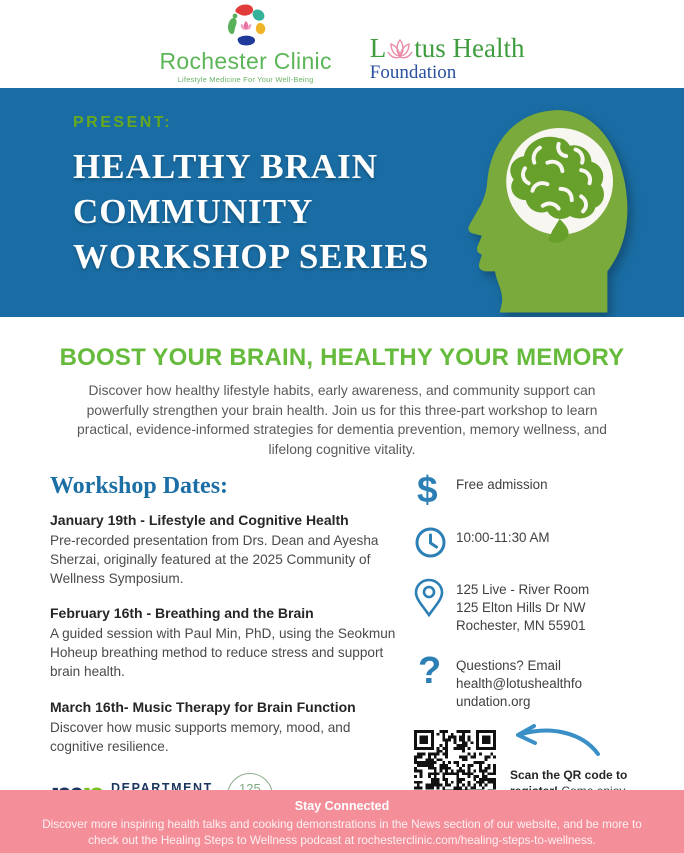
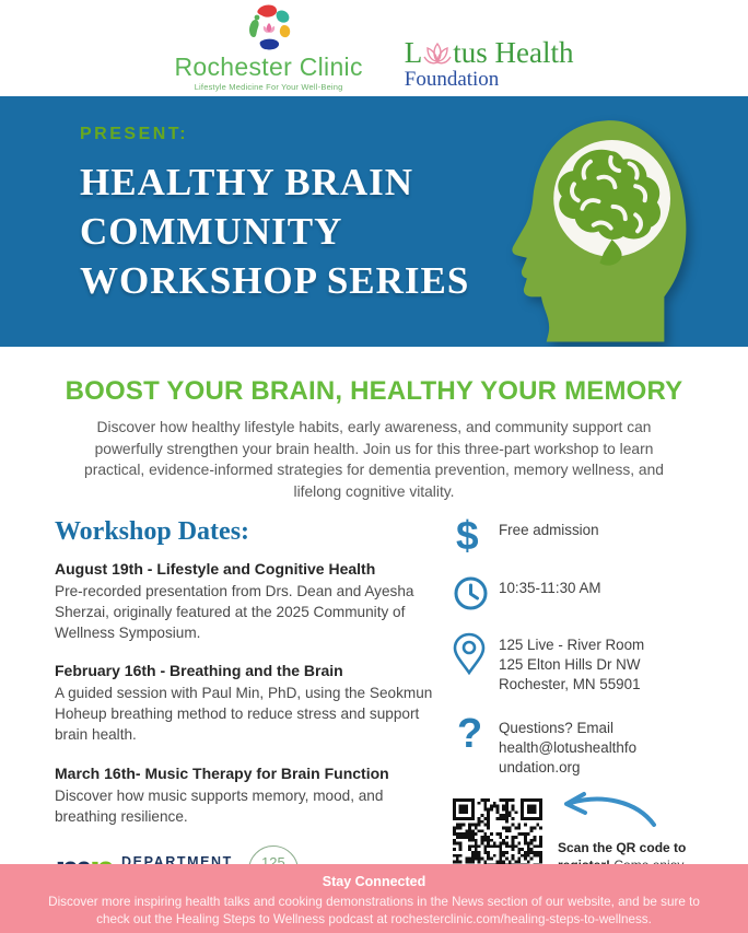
  Rochester Clinic
  Lifestyle Medicine For Your Well-Being
  L
  tus Health
  Foundation
  PRESENT:
  HEALTHY BRAIN
  COMMUNITY
  WORKSHOP SERIES
  BOOST YOUR BRAIN, HEALTHY YOUR MEMORY
  Discover how healthy lifestyle habits, early awareness, and community support can powerfully strengthen your brain health. Join us for this three-part workshop to learn practical, evidence-informed strategies for dementia prevention, memory wellness, and lifelong cognitive vitality.
  Workshop Dates:
- January 19th - Lifestyle and Cognitive Health
+ August 19th - Lifestyle and Cognitive Health
  Pre-recorded presentation from Drs. Dean and Ayesha Sherzai, originally featured at the 2025 Community of Wellness Symposium.
  February 16th - Breathing and the Brain
  A guided session with Paul Min, PhD, using the Seokmun Hoheup breathing method to reduce stress and support brain health.
  March 16th- Music Therapy for Brain Function
- Discover how music supports memory, mood, and cognitive resilience.
+ Discover how music supports memory, mood, and breathing resilience.
  DEPARTMENT
  125
  $
  Free admission
- 10:00-11:30 AM
+ 10:35-11:30 AM
  125 Live - River Room
  125 Elton Hills Dr NW
  Rochester, MN 55901
  ?
  Questions? Email
  health@lotushealthfo
  undation.org
  Stay Connected
- Discover more inspiring health talks and cooking demonstrations in the News section of our website, and be more to check out the Healing Steps to Wellness podcast at rochesterclinic.com/healing-steps-to-wellness.
+ Discover more inspiring health talks and cooking demonstrations in the News section of our website, and be sure to check out the Healing Steps to Wellness podcast at rochesterclinic.com/healing-steps-to-wellness.
